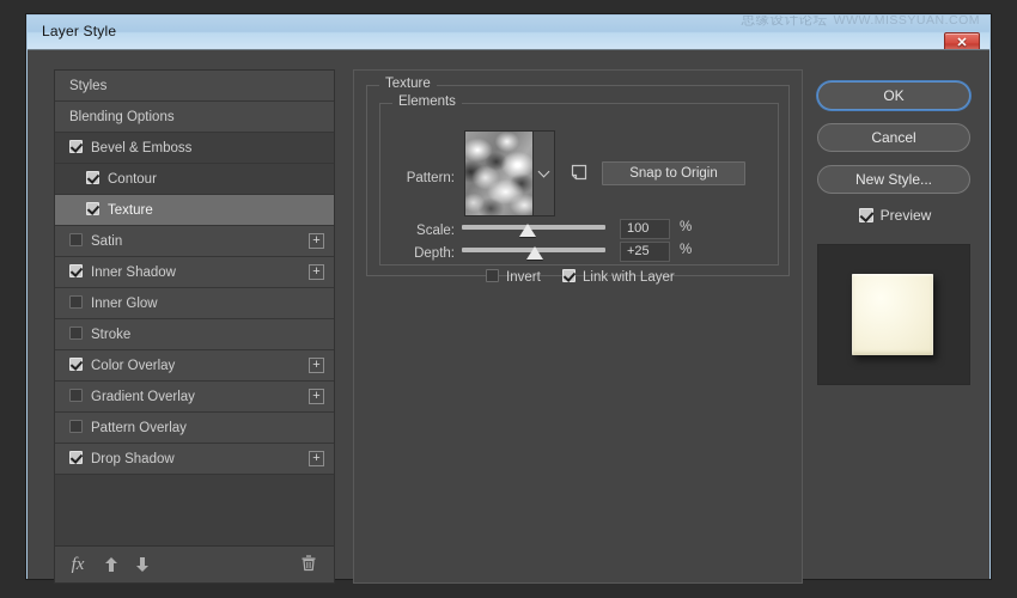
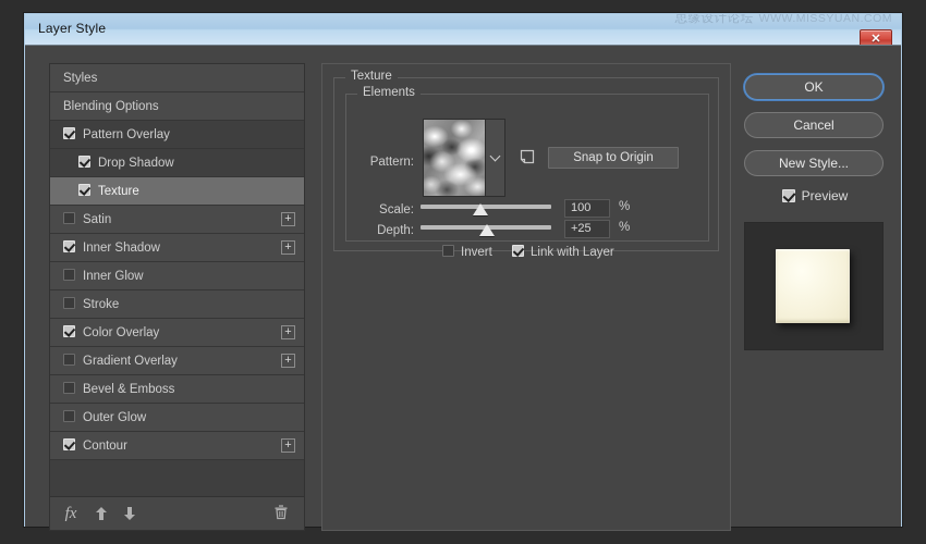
  Layer Style
  思缘设计论坛 WWW.MISSYUAN.COM
  ✕
  Styles
  Blending Options
- Bevel & Emboss
+ Pattern Overlay
- Contour
+ Drop Shadow
  Texture
  Satin
  +
  Inner Shadow
  +
  Inner Glow
  Stroke
  Color Overlay
  +
  Gradient Overlay
  +
- Pattern Overlay
+ Bevel & Emboss
+ Outer Glow
- Drop Shadow
+ Contour
  +
  fx
  Texture
  Elements
  Pattern:
  Snap to Origin
  Scale:
  100
  %
  Depth:
  +25
  %
  Invert
  Link with Layer
  OK
  Cancel
  New Style...
  Preview
